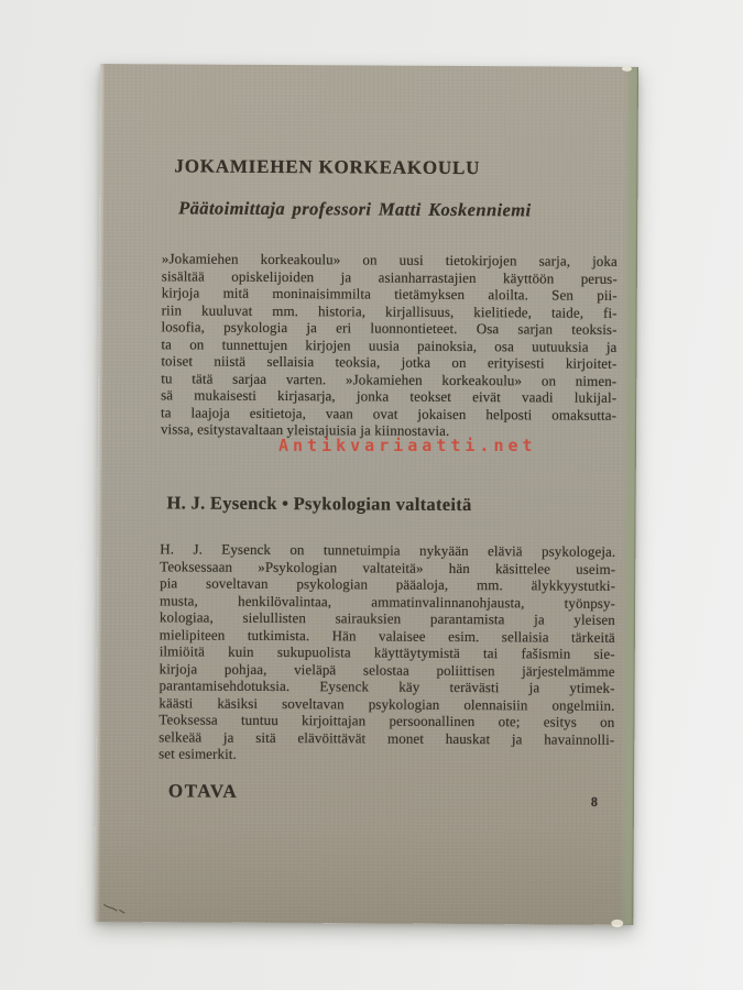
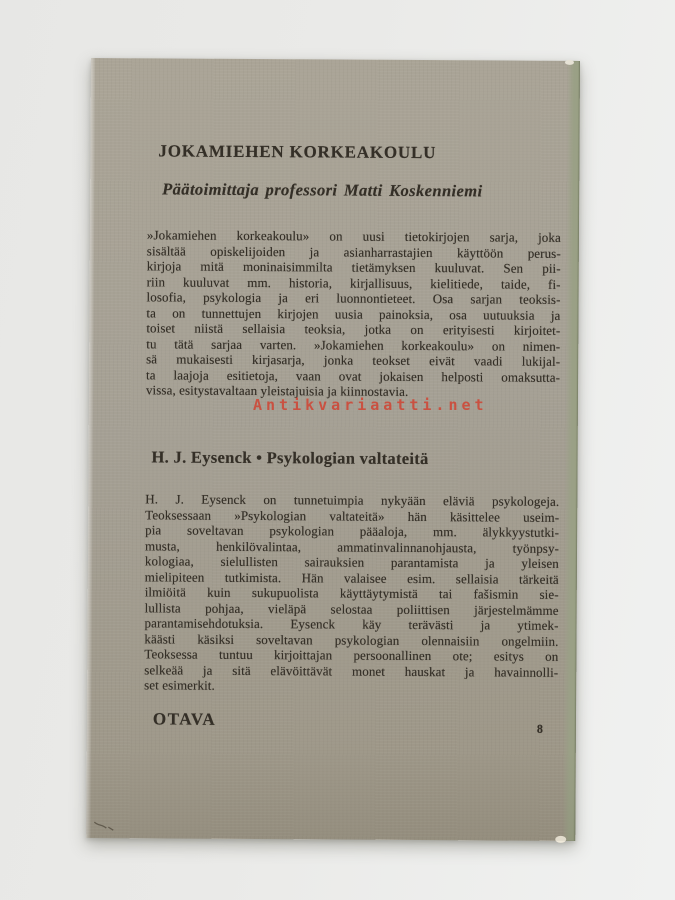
  JOKAMIEHEN KORKEAKOULU
  Päätoimittaja professori Matti Koskenniemi
  »Jokamiehen korkeakoulu» on uusi tietokirjojen sarja, joka
  sisältää opiskelijoiden ja asianharrastajien käyttöön perus-
- kirjoja mitä moninaisimmilta tietämyksen aloilta. Sen pii-
+ kirjoja mitä moninaisimmilta tietämyksen kuuluvat. Sen pii-
  riin kuuluvat mm. historia, kirjallisuus, kielitiede, taide, fi-
  losofia, psykologia ja eri luonnontieteet. Osa sarjan teoksis-
  ta on tunnettujen kirjojen uusia painoksia, osa uutuuksia ja
  toiset niistä sellaisia teoksia, jotka on erityisesti kirjoitet-
  tu tätä sarjaa varten. »Jokamiehen korkeakoulu» on nimen-
  sä mukaisesti kirjasarja, jonka teokset eivät vaadi lukijal-
  ta laajoja esitietoja, vaan ovat jokaisen helposti omaksutta-
  vissa, esitystavaltaan yleistajuisia ja kiinnostavia.
  H. J. Eysenck • Psykologian valtateitä
  H. J. Eysenck on tunnetuimpia nykyään eläviä psykologeja.
  Teoksessaan »Psykologian valtateitä» hän käsittelee useim-
  pia soveltavan psykologian pääaloja, mm. älykkyystutki-
  musta, henkilövalintaa, ammatinvalinnanohjausta, työnpsy-
  kologiaa, sielullisten sairauksien parantamista ja yleisen
  mielipiteen tutkimista. Hän valaisee esim. sellaisia tärkeitä
  ilmiöitä kuin sukupuolista käyttäytymistä tai fašismin sie-
- kirjoja pohjaa, vieläpä selostaa poliittisen järjestelmämme
+ lullista pohjaa, vieläpä selostaa poliittisen järjestelmämme
  parantamisehdotuksia. Eysenck käy terävästi ja ytimek-
  käästi käsiksi soveltavan psykologian olennaisiin ongelmiin.
  Teoksessa tuntuu kirjoittajan persoonallinen ote; esitys on
  selkeää ja sitä elävöittävät monet hauskat ja havainnolli-
  set esimerkit.
  OTAVA
  8
  Antikvariaatti.net
